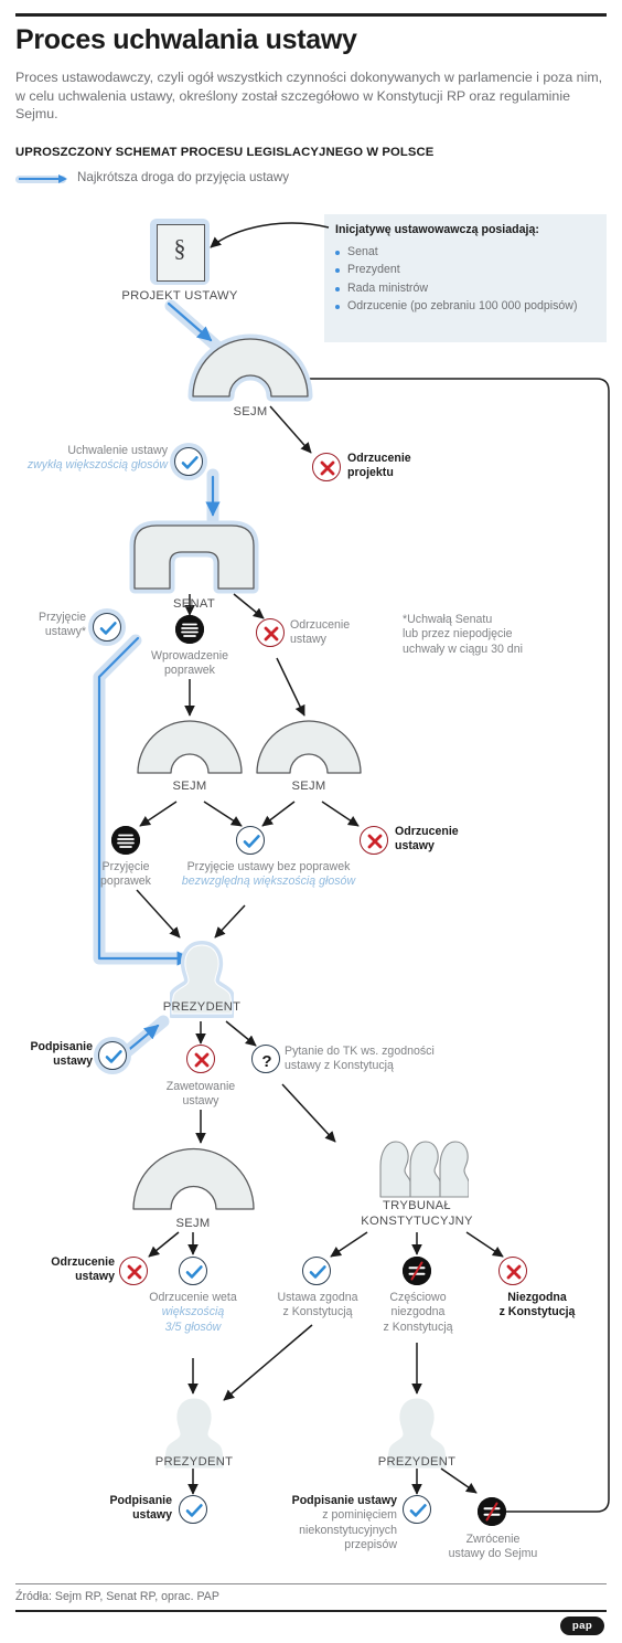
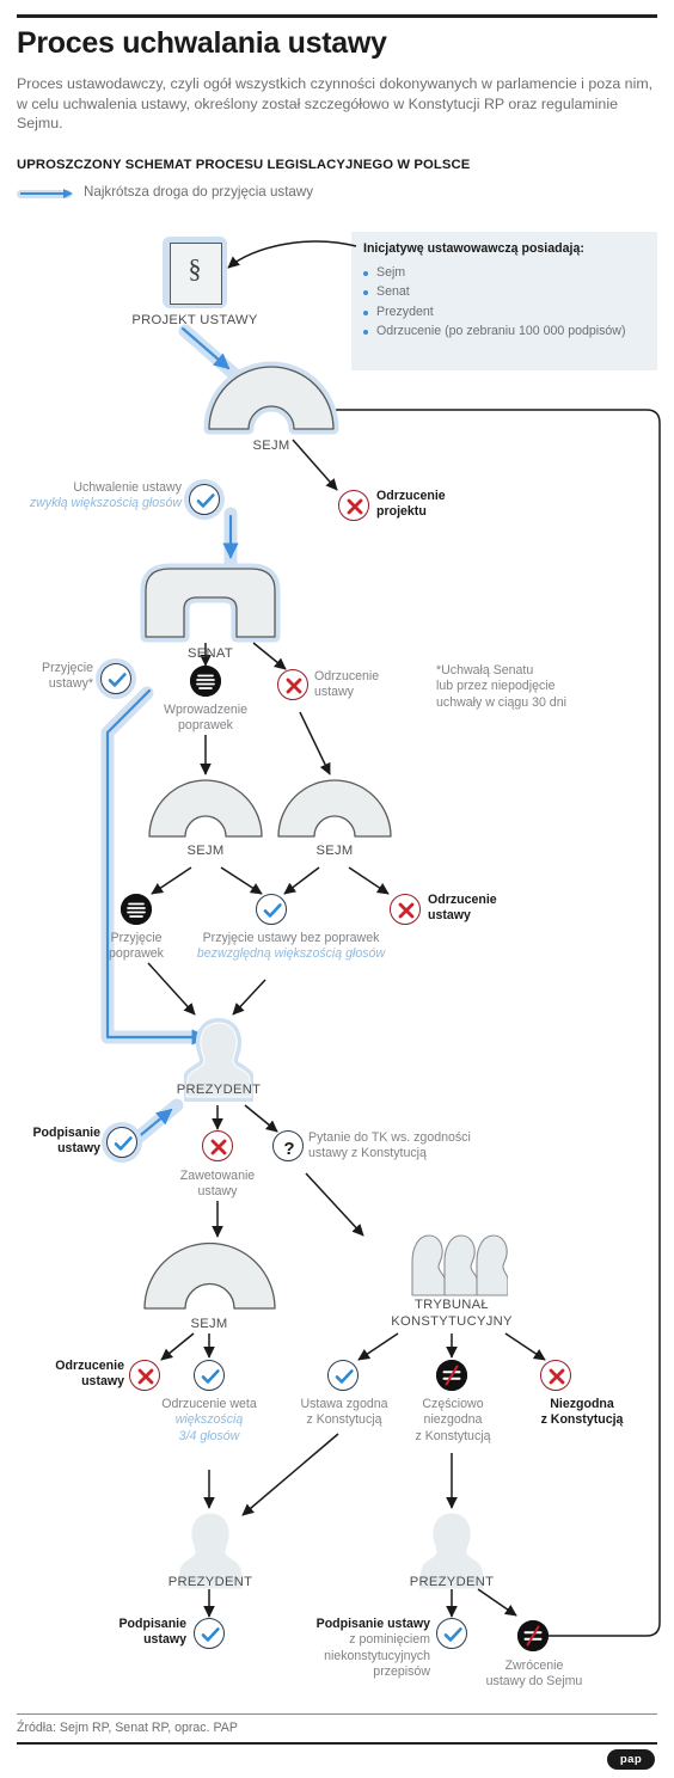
  Proces uchwalania ustawy
  Proces ustawodawczy, czyli ogół wszystkich czynności dokonywanych w parlamencie i poza nim, w celu uchwalenia ustawy, określony został szczegółowo w Konstytucji RP oraz regulaminie Sejmu.
  UPROSZCZONY SCHEMAT PROCESU LEGISLACYJNEGO W POLSCE
  Najkrótsza droga do przyjęcia ustawy
  Inicjatywę ustawowawczą posiadają:
+ Sejm
  Senat
  Prezydent
- Rada ministrów
  Odrzucenie (po zebraniu 100 000 podpisów)
  §
  PROJEKT USTAWY
  SEJM
  Uchwalenie ustawy
  zwykłą większością głosów
  Odrzucenie
  projektu
  SENAT
  Przyjęcie
  ustawy*
  Wprowadzenie
  poprawek
  Odrzucenie
  ustawy
  *Uchwałą Senatu
  lub przez niepodjęcie
  uchwały w ciągu 30 dni
  SEJM
  SEJM
  Przyjęcie
  poprawek
  Przyjęcie ustawy bez poprawek
  bezwzględną większością głosów
  Odrzucenie
  ustawy
  PREZYDENT
  Podpisanie
  ustawy
  Zawetowanie
  ustawy
  ?
  Pytanie do TK ws. zgodności
  ustawy z Konstytucją
  SEJM
  Odrzucenie
  ustawy
  Odrzucenie weta
  większością
- 3/5 głosów
+ 3/4 głosów
  TRYBUNAŁ
  KONSTYTUCYJNY
  Ustawa zgodna
  z Konstytucją
  Częściowo
  niezgodna
  z Konstytucją
  Niezgodna
  z Konstytucją
  PREZYDENT
  Podpisanie
  ustawy
  PREZYDENT
  Podpisanie ustawy
  z pominięciem
  niekonstytucyjnych
  przepisów
  Zwrócenie
  ustawy do Sejmu
  Źródła: Sejm RP, Senat RP, oprac. PAP
  pap
